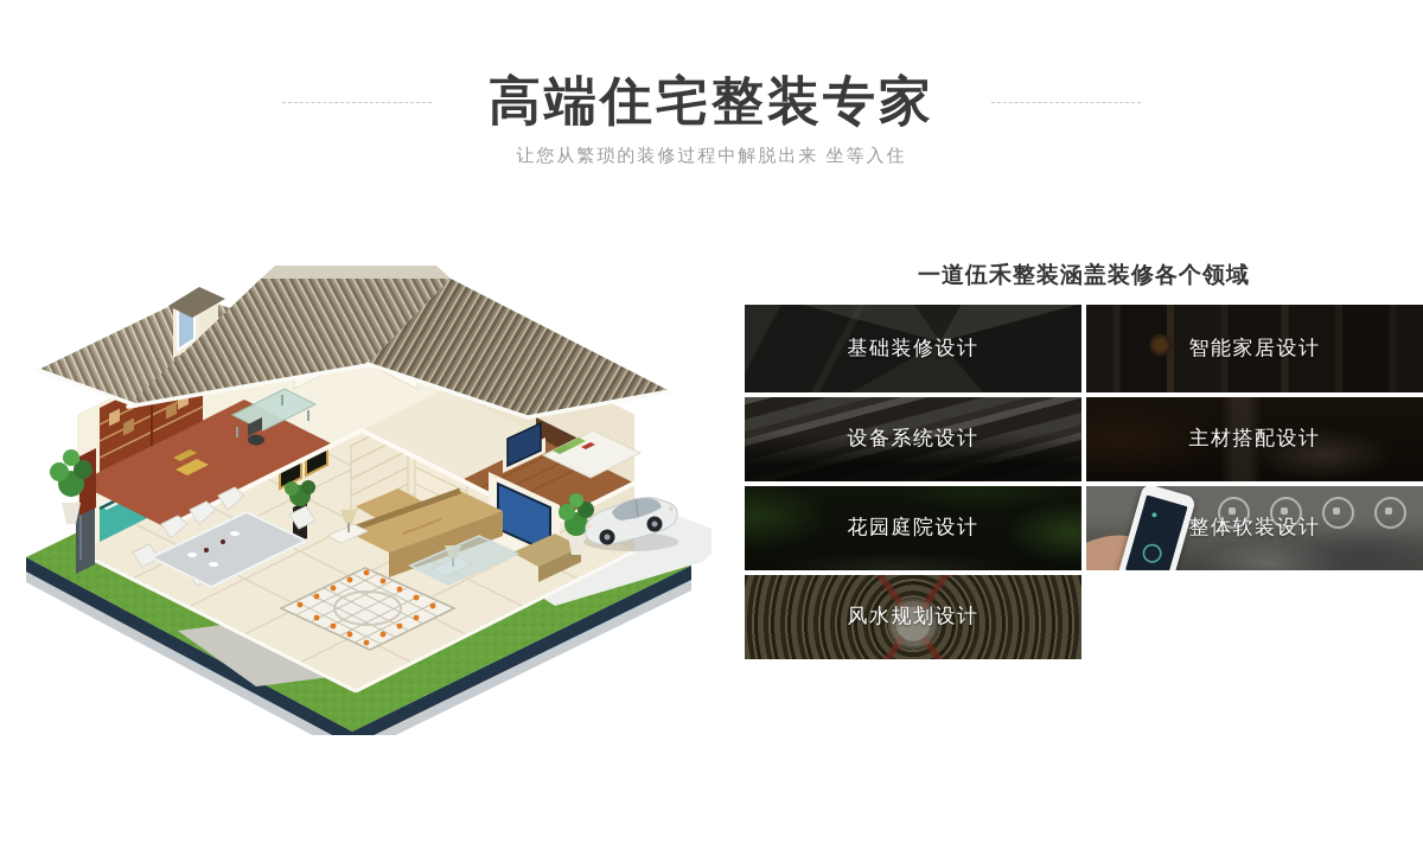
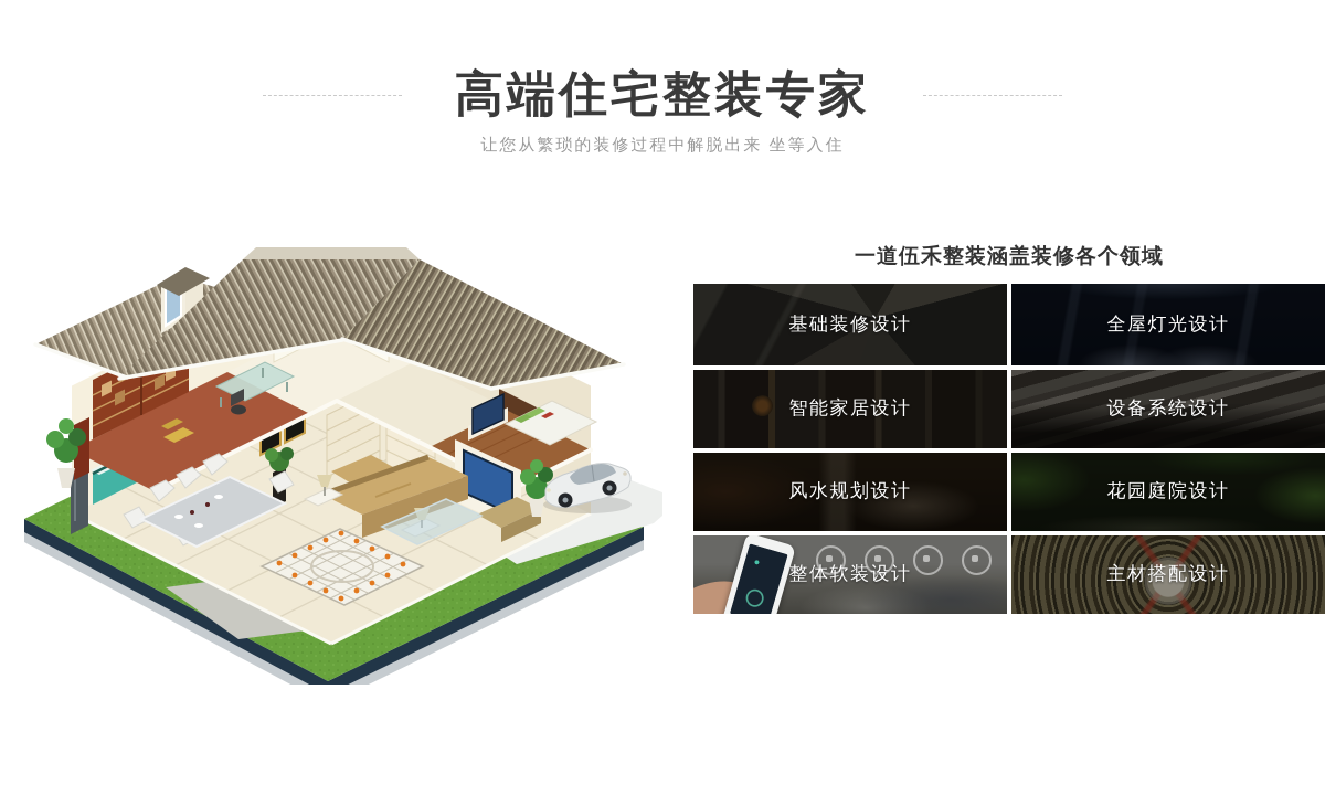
  高端住宅整装专家
  让您从繁琐的装修过程中解脱出来 坐等入住
  一道伍禾整装涵盖装修各个领域
  基础装修设计
+ 全屋灯光设计
  智能家居设计
  设备系统设计
- 主材搭配设计
+ 风水规划设计
  花园庭院设计
  整体软装设计
- 风水规划设计
+ 主材搭配设计
